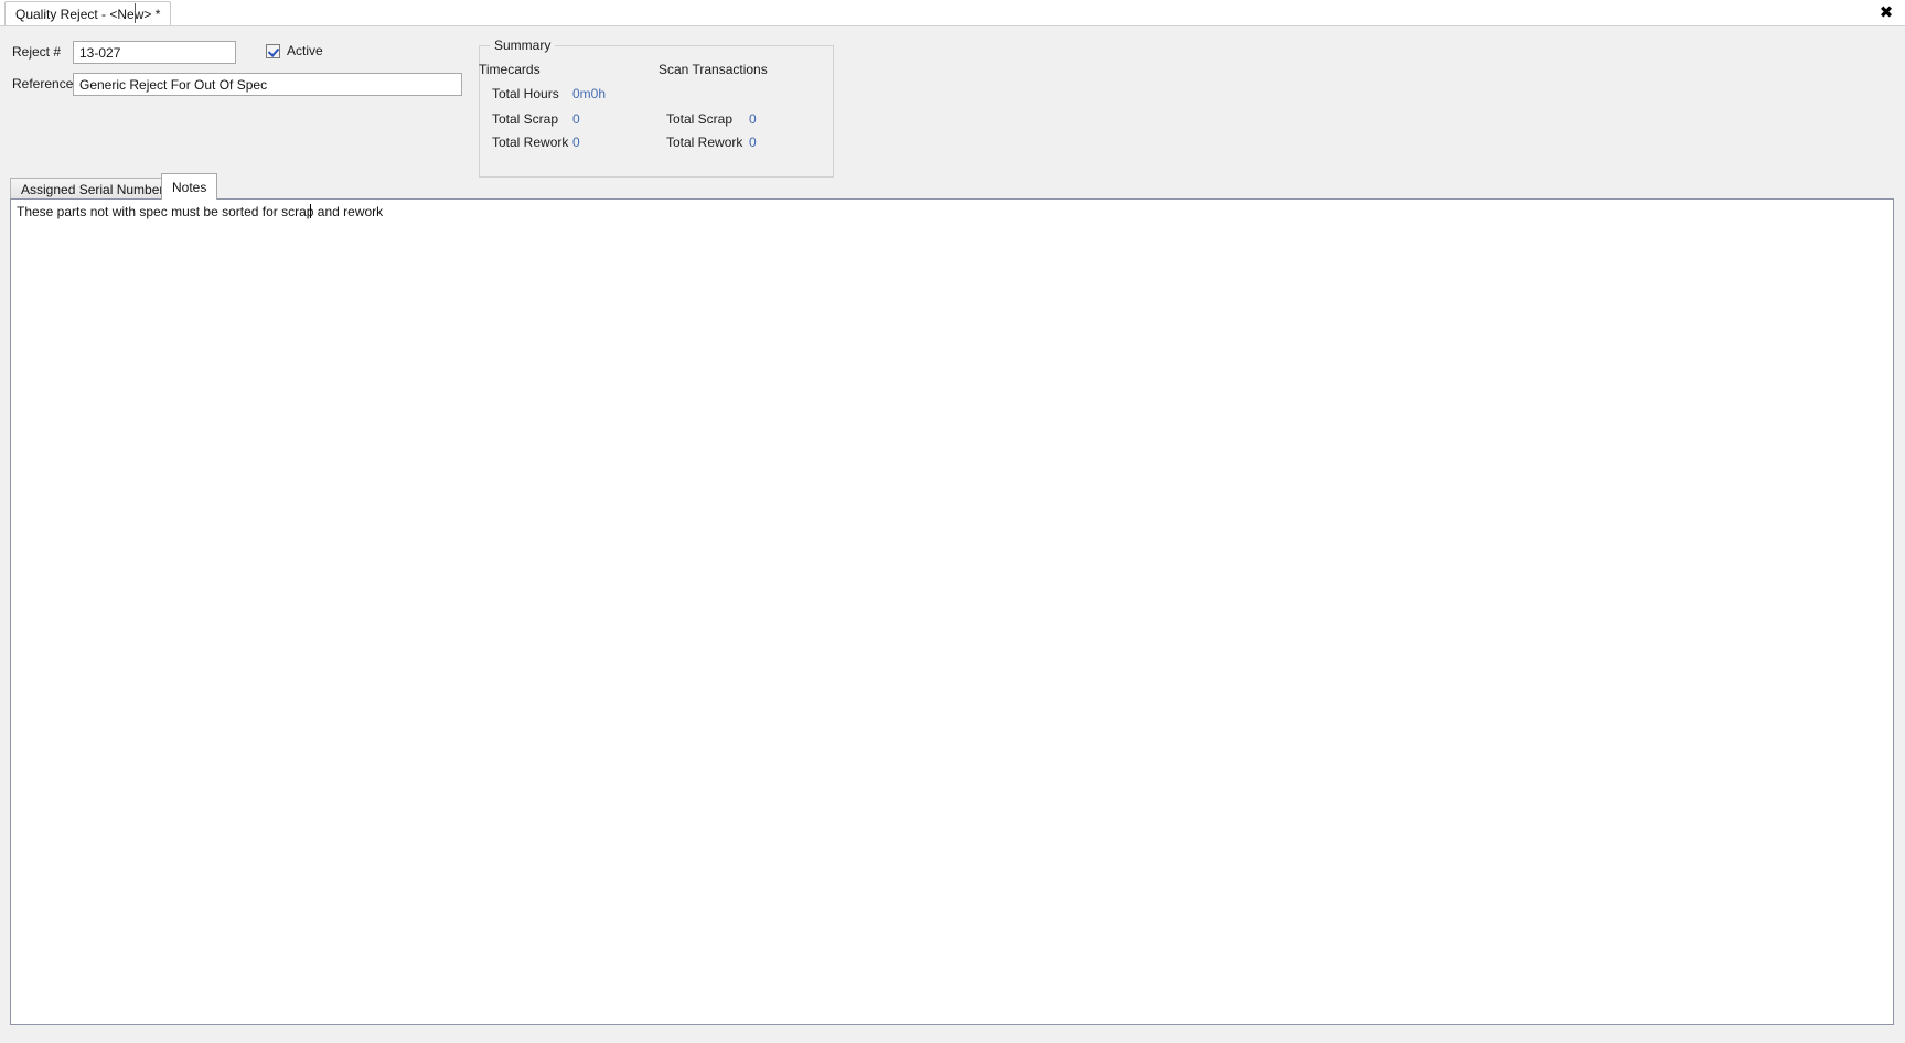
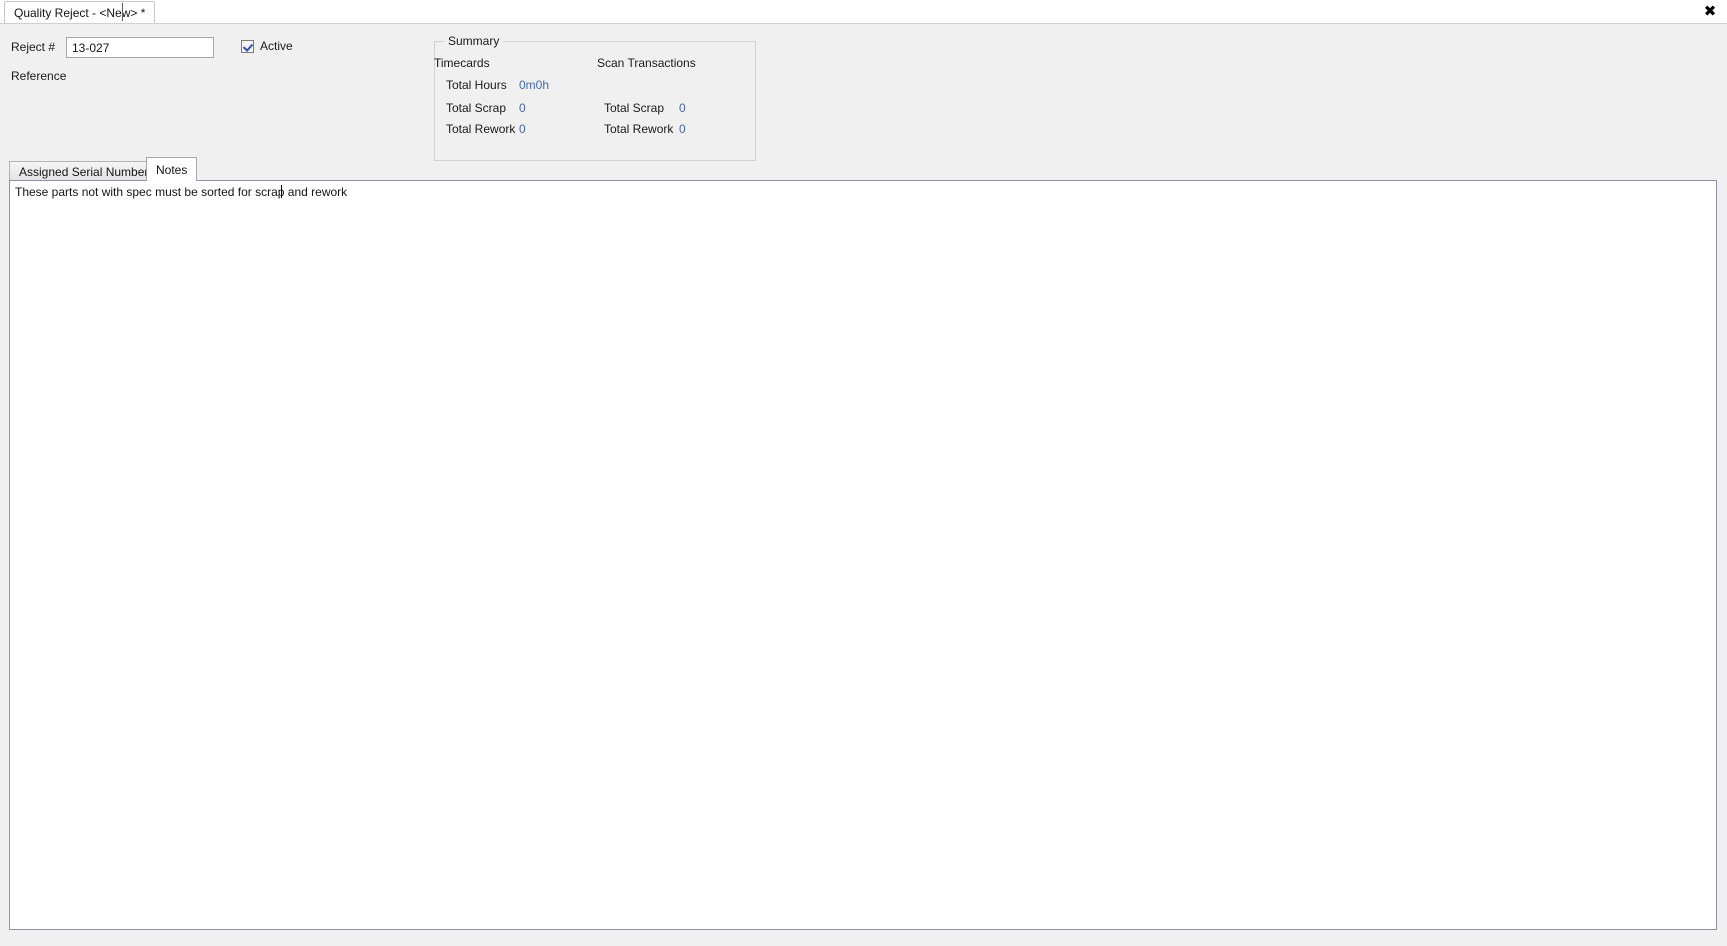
  Quality Reject - <New> *
  ✖
  Reject #
  13-027
  Reference
- Generic Reject For Out Of Spec
  Active
  Summary
  Timecards
  Scan Transactions
  Total Hours
  0m0h
  Total Scrap
  0
  Total Rework
  0
  Total Scrap
  0
  Total Rework
  0
  Assigned Serial Numbe
  Notes
  These parts not with spec must be sorted for scra and rework
